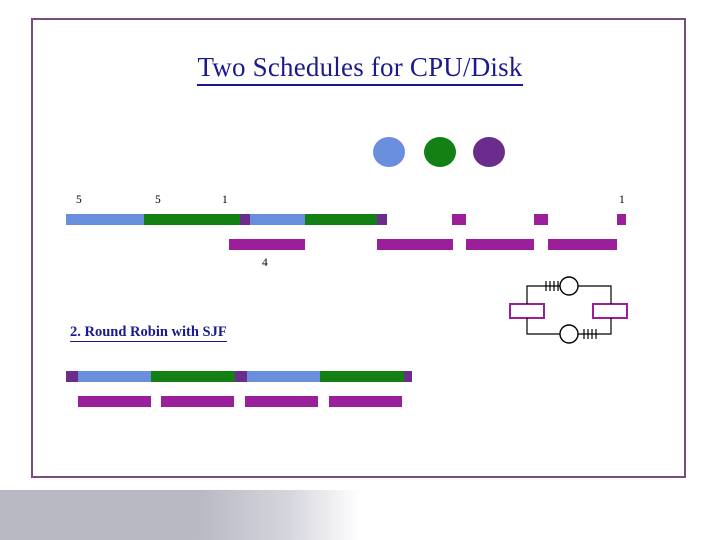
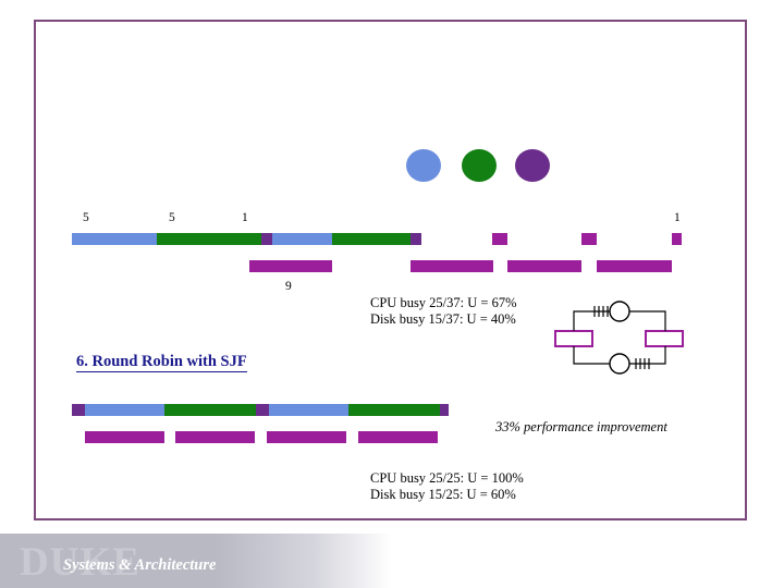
- Two Schedules for CPU/Disk
  5
  5
  1
  1
- 4
+ 9
+ CPU busy 25/37: U = 67%
+ Disk busy 15/37: U = 40%
- 2. Round Robin with SJF
+ 6. Round Robin with SJF
+ 33% performance improvement
+ CPU busy 25/25: U = 100%
+ Disk busy 15/25: U = 60%
+ DUKE
+ Systems & Architecture
